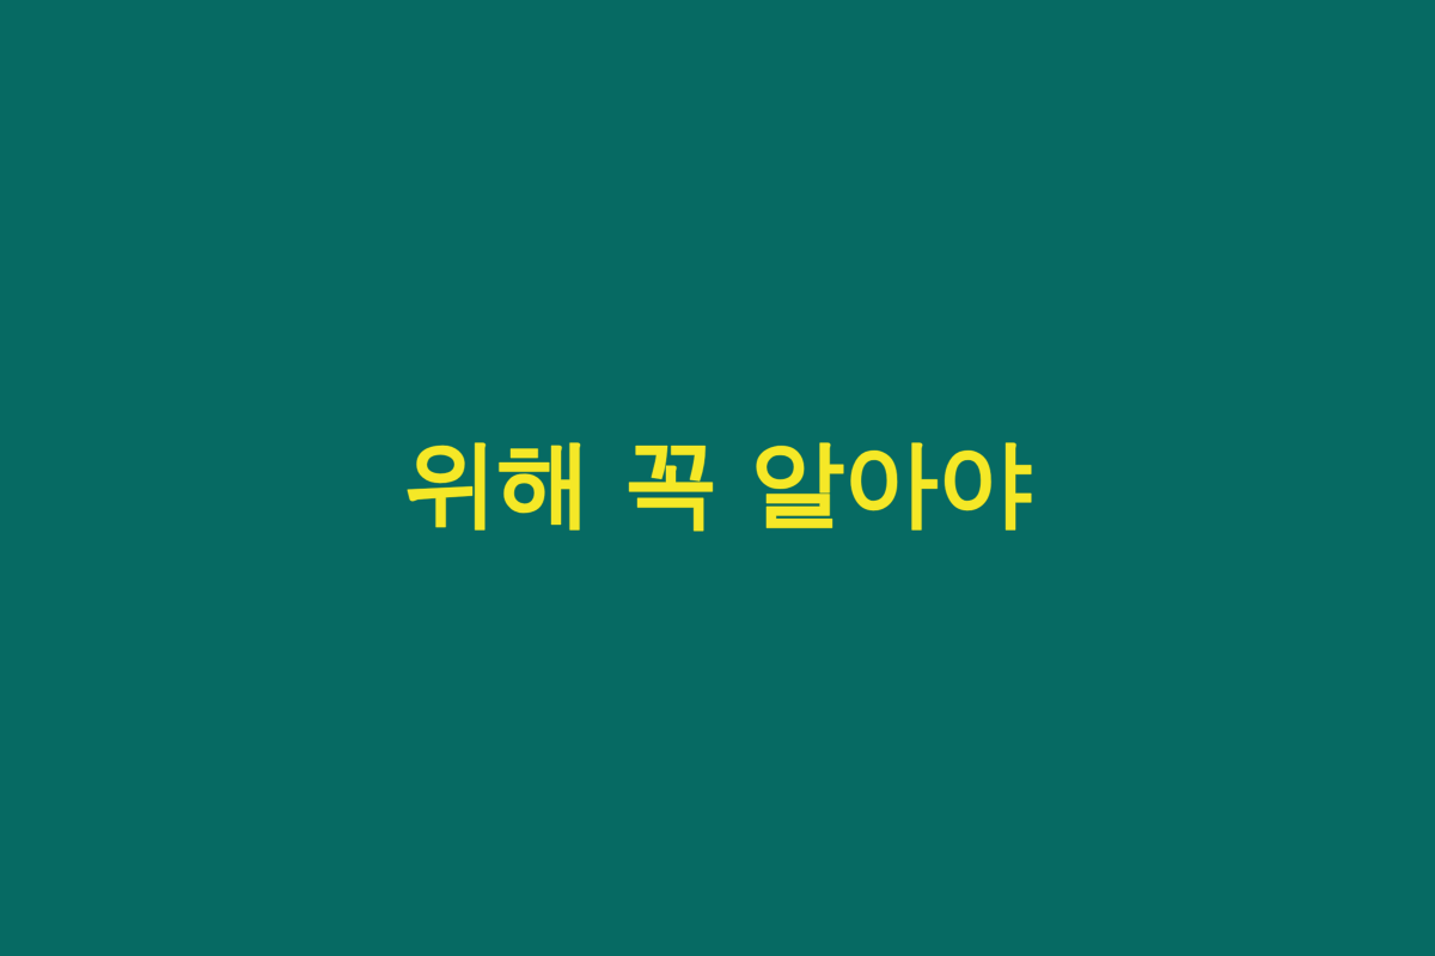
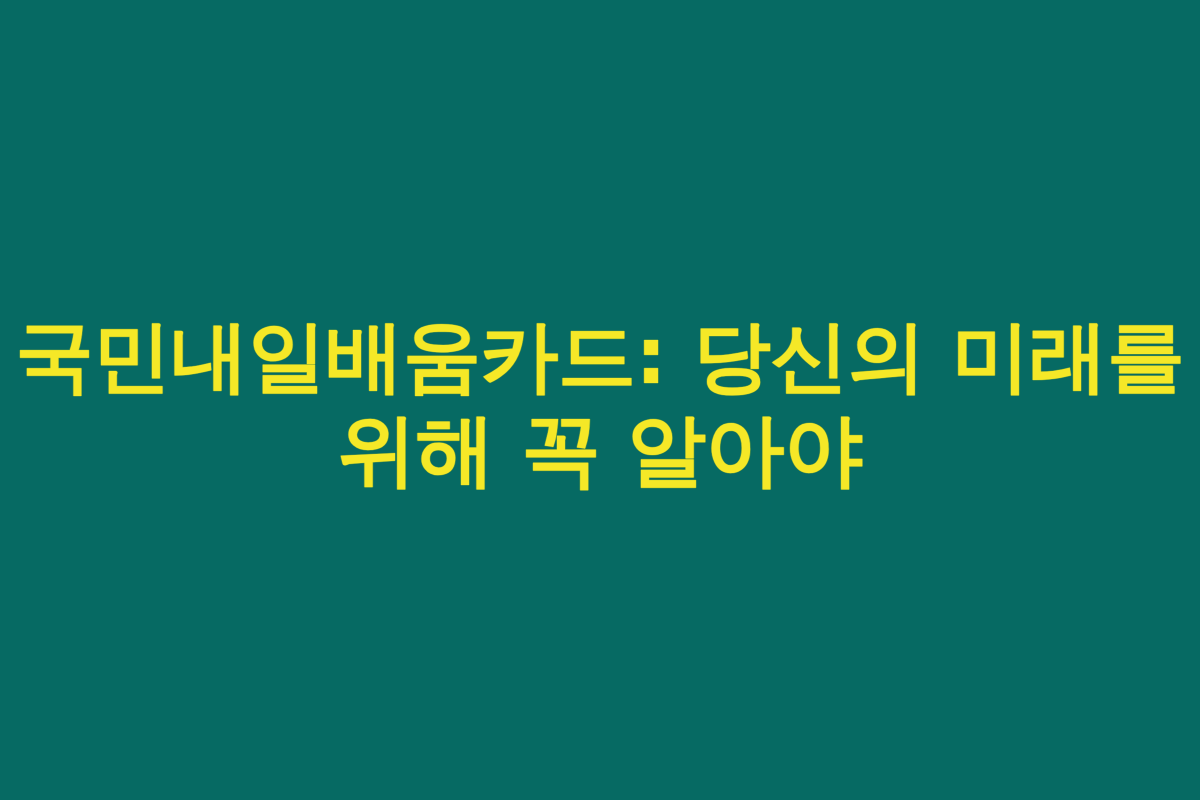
+ 국민내일배움카드: 당신의 미래를
  위해 꼭 알아야
